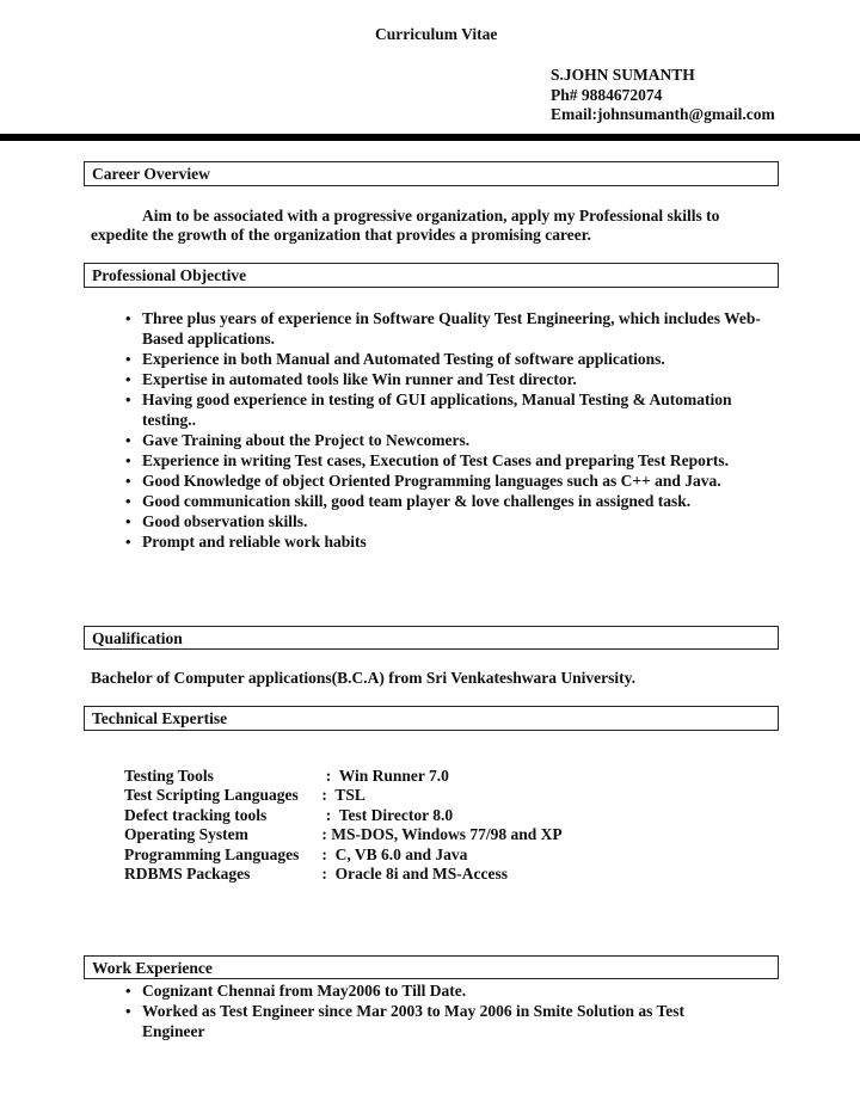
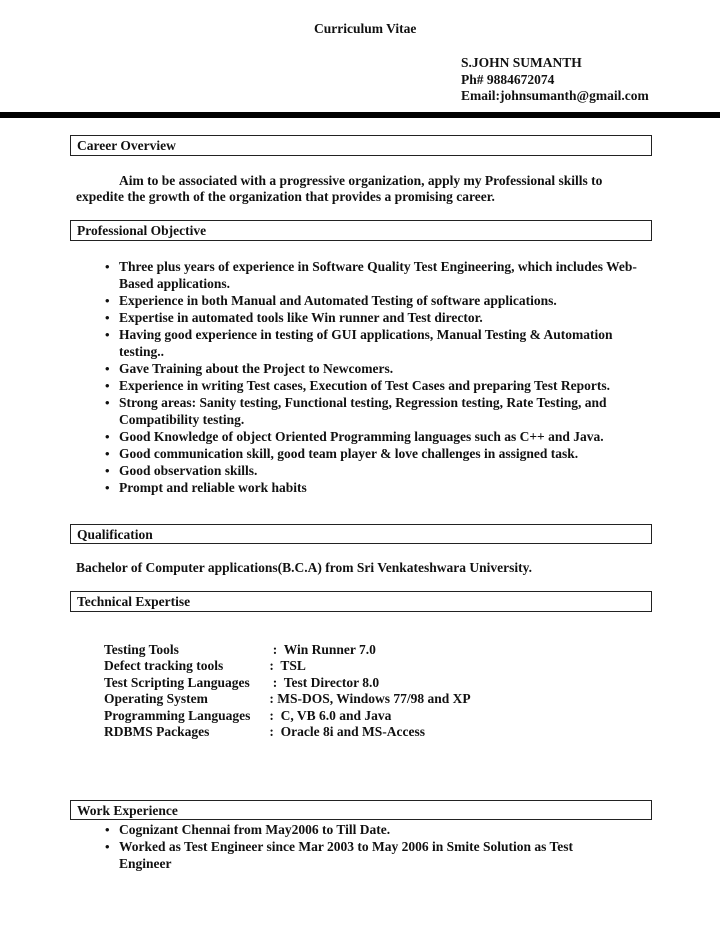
  Curriculum Vitae
  S.JOHN SUMANTH
  Ph# 9884672074
  Email:johnsumanth@gmail.com
  Career Overview
  Aim to be associated with a progressive organization, apply my Professional skills to
  expedite the growth of the organization that provides a promising career.
  Professional Objective
  Three plus years of experience in Software Quality Test Engineering, which includes Web-Based applications.
  Experience in both Manual and Automated Testing of software applications.
  Expertise in automated tools like Win runner and Test director.
  Having good experience in testing of GUI applications, Manual Testing & Automation testing..
  Gave Training about the Project to Newcomers.
  Experience in writing Test cases, Execution of Test Cases and preparing Test Reports.
+ Strong areas: Sanity testing, Functional testing, Regression testing, Rate Testing, and Compatibility testing.
  Good Knowledge of object Oriented Programming languages such as C++ and Java.
  Good communication skill, good team player & love challenges in assigned task.
  Good observation skills.
  Prompt and reliable work habits
  Qualification
  Bachelor of Computer applications(B.C.A) from Sri Venkateshwara University.
  Technical Expertise
  Testing Tools
  : Win Runner 7.0
- Test Scripting Languages
+ Defect tracking tools
  : TSL
- Defect tracking tools
+ Test Scripting Languages
  : Test Director 8.0
  Operating System
  : MS-DOS, Windows 77/98 and XP
  Programming Languages
  : C, VB 6.0 and Java
  RDBMS Packages
  : Oracle 8i and MS-Access
  Work Experience
  Cognizant Chennai from May2006 to Till Date.
  Worked as Test Engineer since Mar 2003 to May 2006 in Smite Solution as Test Engineer
